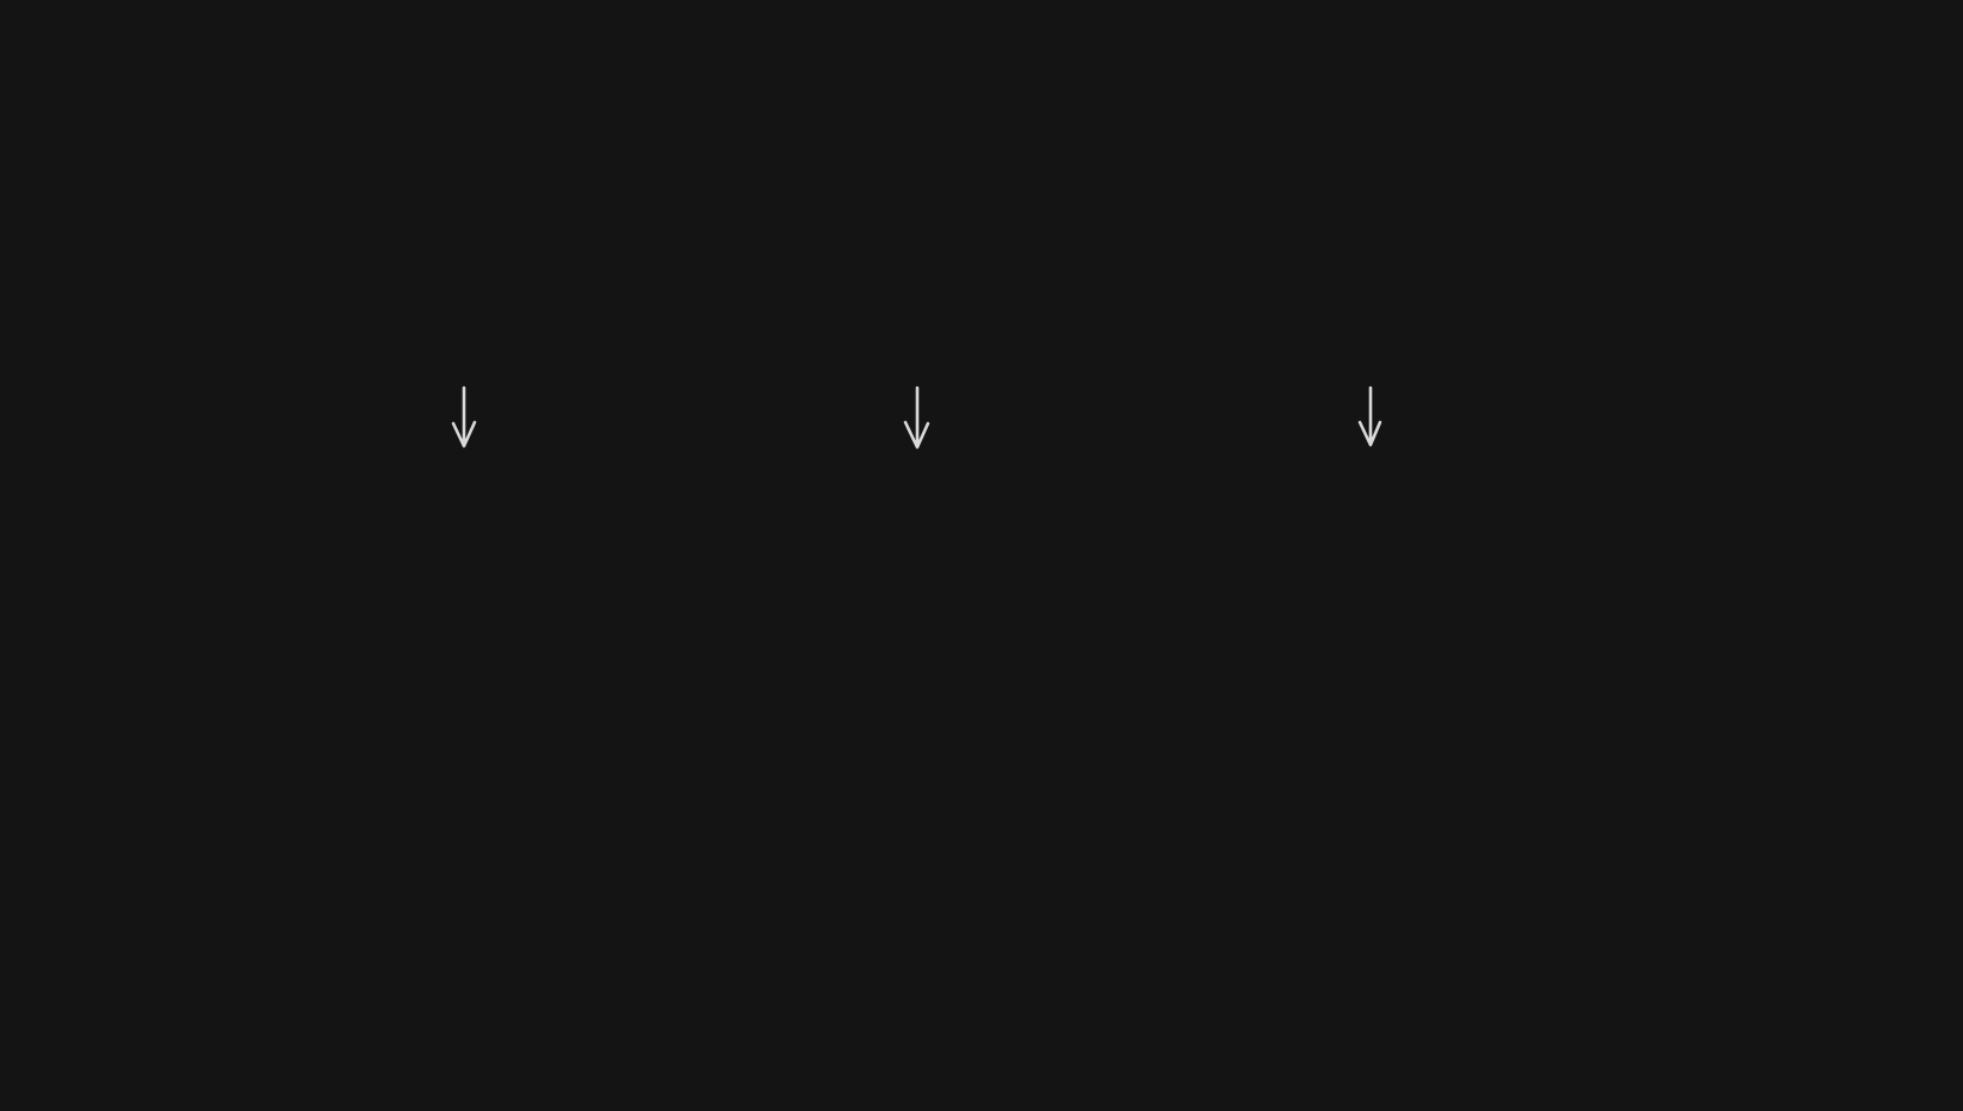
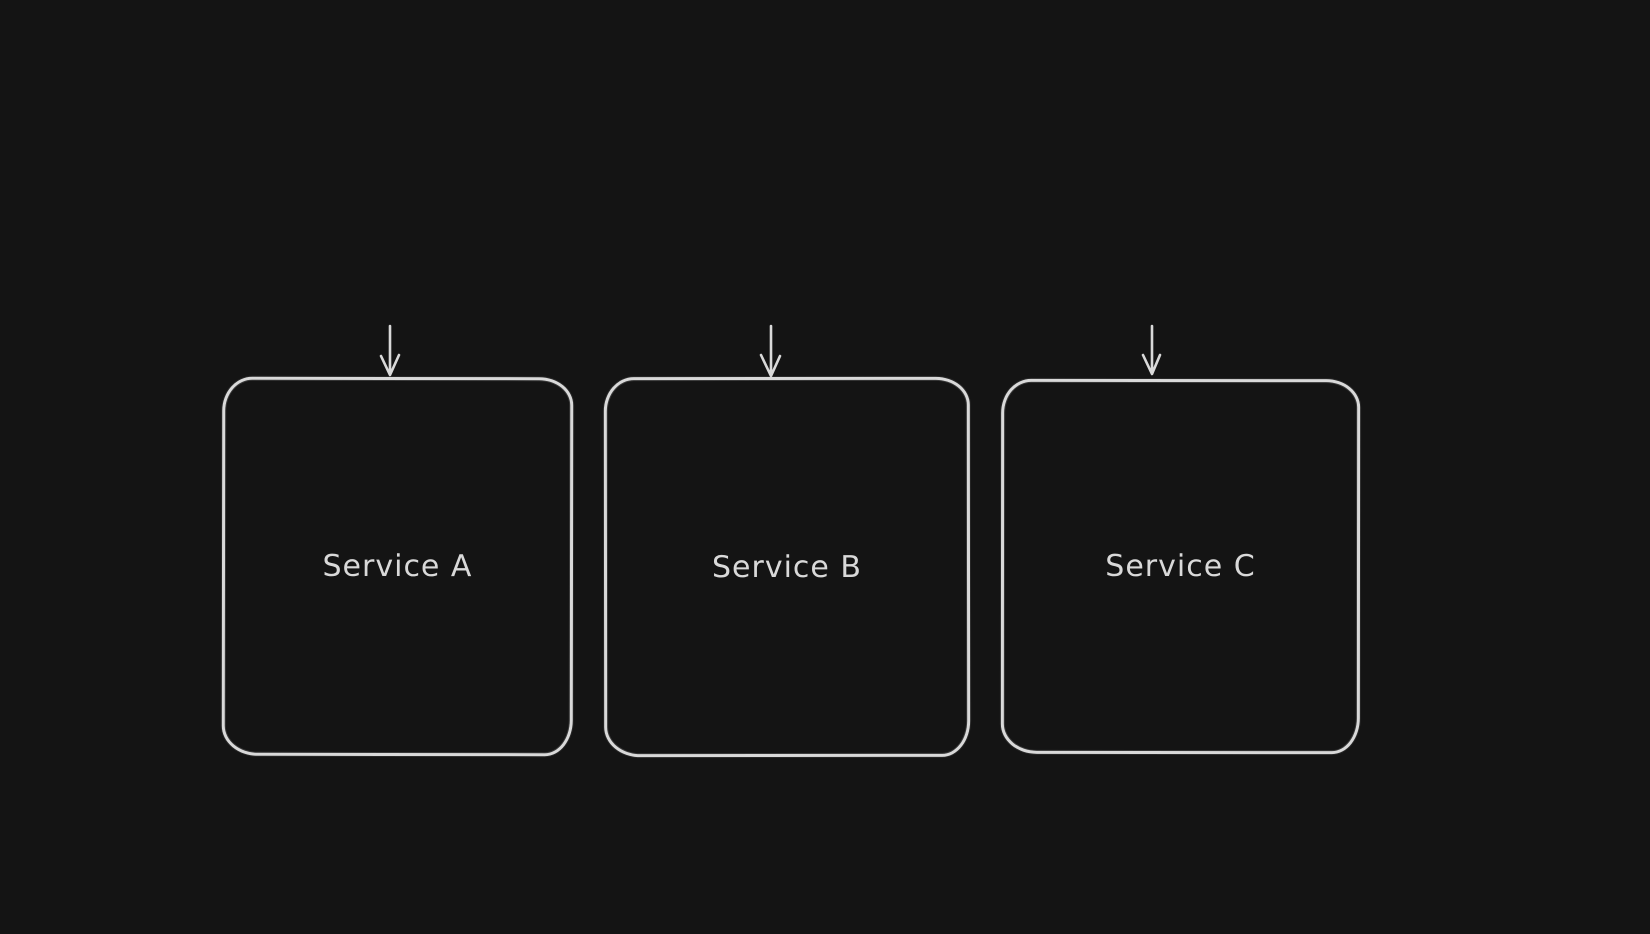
+ Service A
+ Service B
+ Service C
